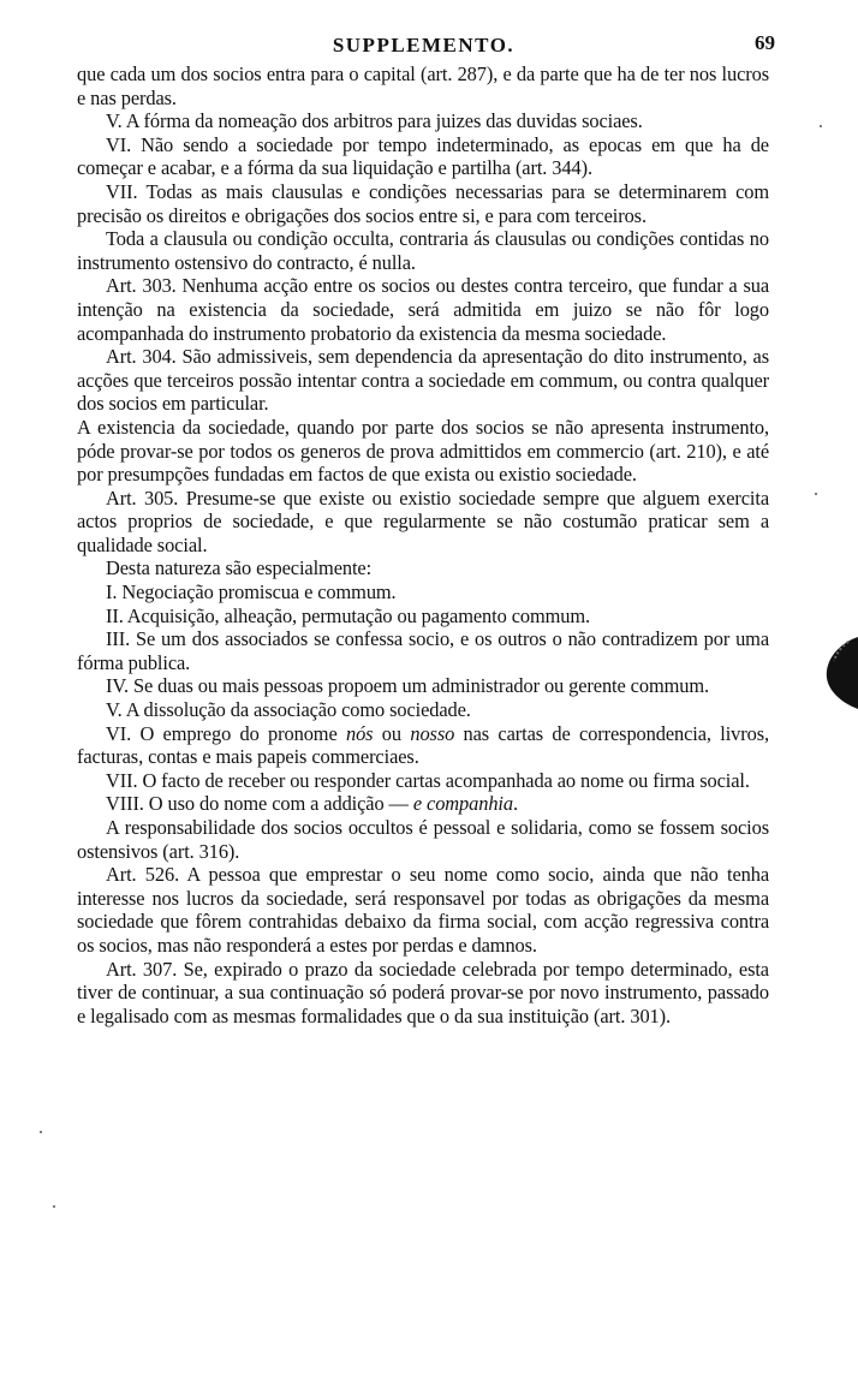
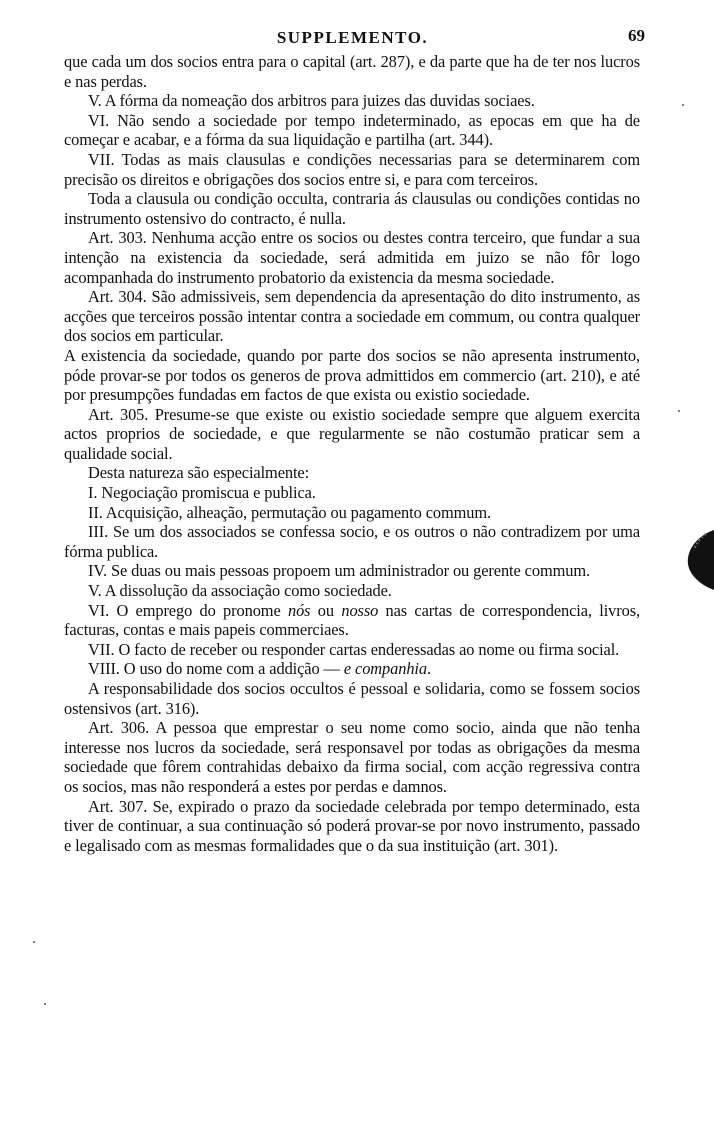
  SUPPLEMENTO.
  69
  que cada um dos socios entra para o capital (art. 287), e da parte que ha de ter nos lucros e nas perdas.
  V. A fórma da nomeação dos arbitros para juizes das duvidas sociaes.
  VI. Não sendo a sociedade por tempo indeterminado, as epocas em que ha de começar e acabar, e a fórma da sua liquidação e partilha (art. 344).
  VII. Todas as mais clausulas e condições necessarias para se determinarem com precisão os direitos e obrigações dos socios entre si, e para com terceiros.
  Toda a clausula ou condição occulta, contraria ás clausulas ou condições contidas no instrumento ostensivo do contracto, é nulla.
  Art. 303. Nenhuma acção entre os socios ou destes contra terceiro, que fundar a sua intenção na existencia da sociedade, será admitida em juizo se não fôr logo acompanhada do instrumento probatorio da existencia da mesma sociedade.
  Art. 304. São admissiveis, sem dependencia da apresentação do dito instrumento, as acções que terceiros possão intentar contra a sociedade em commum, ou contra qualquer dos socios em particular.
  A existencia da sociedade, quando por parte dos socios se não apresenta instrumento, póde provar-se por todos os generos de prova admittidos em commercio (art. 210), e até por presumpções fundadas em factos de que exista ou existio sociedade.
  Art. 305. Presume-se que existe ou existio sociedade sempre que alguem exercita actos proprios de sociedade, e que regularmente se não costumão praticar sem a qualidade social.
  Desta natureza são especialmente:
- I. Negociação promiscua e commum.
+ I. Negociação promiscua e publica.
  II. Acquisição, alheação, permutação ou pagamento commum.
  III. Se um dos associados se confessa socio, e os outros o não contradizem por uma fórma publica.
  IV. Se duas ou mais pessoas propoem um administrador ou gerente commum.
  V. A dissolução da associação como sociedade.
  VI. O emprego do pronome nós ou nosso nas cartas de correspondencia, livros, facturas, contas e mais papeis commerciaes.
- VII. O facto de receber ou responder cartas acompanhada ao nome ou firma social.
+ VII. O facto de receber ou responder cartas enderessadas ao nome ou firma social.
  VIII. O uso do nome com a addição — e companhia.
  A responsabilidade dos socios occultos é pessoal e solidaria, como se fossem socios ostensivos (art. 316).
- Art. 526. A pessoa que emprestar o seu nome como socio, ainda que não tenha interesse nos lucros da sociedade, será responsavel por todas as obrigações da mesma sociedade que fôrem contrahidas debaixo da firma social, com acção regressiva contra os socios, mas não responderá a estes por perdas e damnos.
+ Art. 306. A pessoa que emprestar o seu nome como socio, ainda que não tenha interesse nos lucros da sociedade, será responsavel por todas as obrigações da mesma sociedade que fôrem contrahidas debaixo da firma social, com acção regressiva contra os socios, mas não responderá a estes por perdas e damnos.
  Art. 307. Se, expirado o prazo da sociedade celebrada por tempo determinado, esta tiver de continuar, a sua continuação só poderá provar-se por novo instrumento, passado e legalisado com as mesmas formalidades que o da sua instituição (art. 301).
